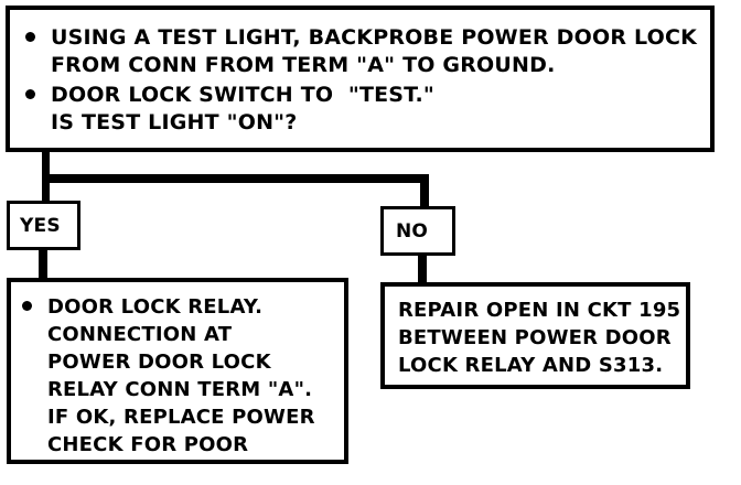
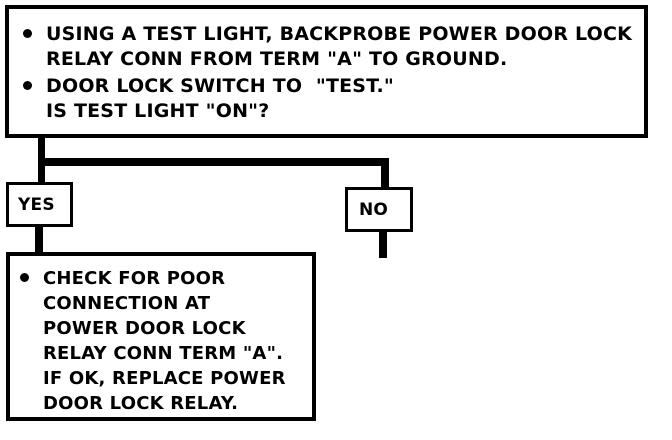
  USING A TEST LIGHT, BACKPROBE POWER DOOR LOCK
- FROM CONN FROM TERM "A" TO GROUND.
+ RELAY CONN FROM TERM "A" TO GROUND.
  DOOR LOCK SWITCH TO "TEST."
  IS TEST LIGHT "ON"?
  YES
  NO
- DOOR LOCK RELAY.
+ CHECK FOR POOR
  CONNECTION AT
  POWER DOOR LOCK
  RELAY CONN TERM "A".
  IF OK, REPLACE POWER
- CHECK FOR POOR
+ DOOR LOCK RELAY.
- REPAIR OPEN IN CKT 195
- BETWEEN POWER DOOR
- LOCK RELAY AND S313.
